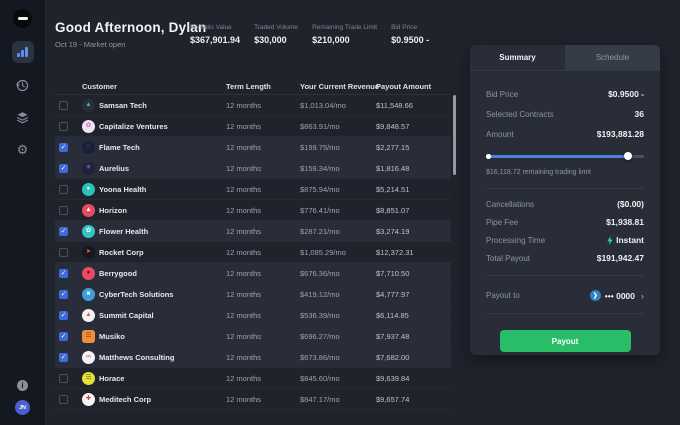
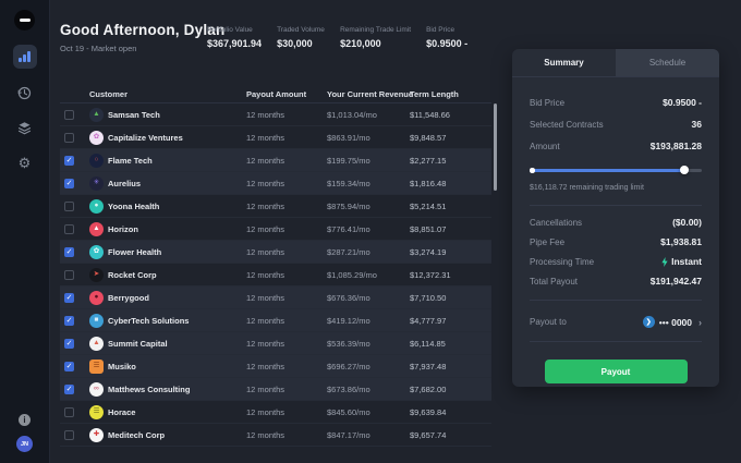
  ⚙
  i
  Good Afternoon, Dylan
  Oct 19 - Market open
  $367,901.94
  $30,000
  $210,000
  $0.9500 -
  Customer
- Term Length
+ Payout Amount
  Your Current Revenu
- Payout Amount
+ Term Length
  Samsan Tech
  12 months
  $1,013.04/mo
  $11,548.66
  Capitalize Ventures
  12 months
  $863.91/mo
  $9,848.57
  Flame Tech
  12 months
  $199.75/mo
  $2,277.15
  Aurelius
  12 months
  $159.34/mo
  $1,816.48
  Yoona Health
  12 months
  $875.94/mo
  $5,214.51
  Horizon
  12 months
  $776.41/mo
  $8,851.07
  Flower Health
  12 months
  $287.21/mo
  $3,274.19
  Rocket Corp
  12 months
  $1,085.29/mo
  $12,372.31
  Berrygood
  12 months
  $676.36/mo
  $7,710.50
  CyberTech Solutions
  12 months
  $419.12/mo
  $4,777.97
  Summit Capital
  12 months
  $536.39/mo
  $6,114.85
  Musiko
  12 months
  $696.27/mo
  $7,937.48
  Matthews Consulting
  12 months
  $673.86/mo
  $7,682.00
  Horace
  12 months
  $845.60/mo
  $9,639.84
  Meditech Corp
  12 months
  $847.17/mo
  $9,657.74
  Summary
  Schedule
  Bid Price
  $0.9500 -
  Selected Contracts
  36
  Amount
  $193,881.28
  Cancellations
  ($0.00)
  Pipe Fee
  $1,938.81
  Processing Time
  Instant
  Total Payout
  $191,942.47
  Payout to
  ••• 0000
  ›
  Payout
